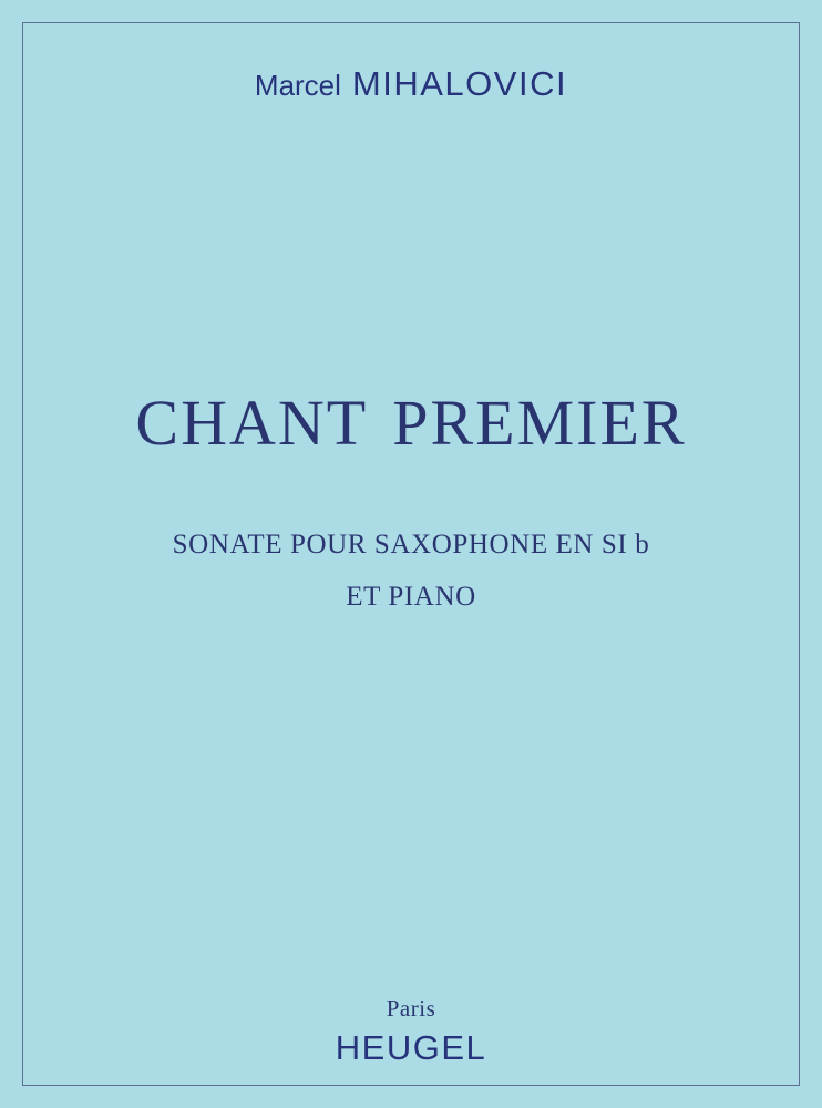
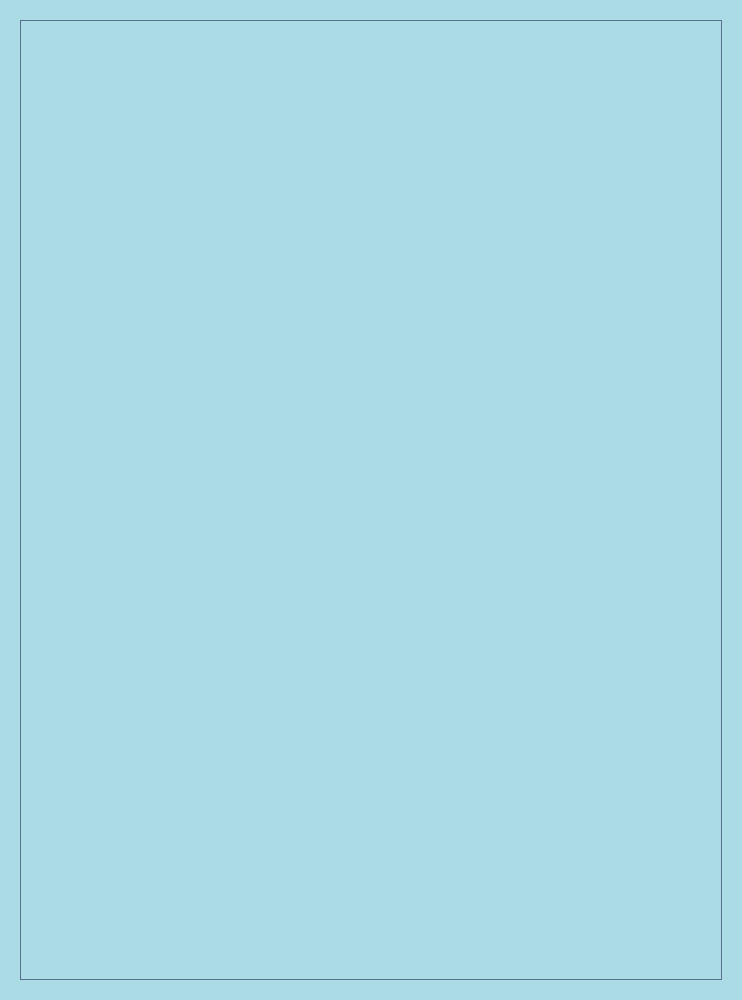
- Marcel MIHALOVICI
- CHANT PREMIER
- SONATE POUR SAXOPHONE EN SI b
- ET PIANO
- Paris
- HEUGEL
